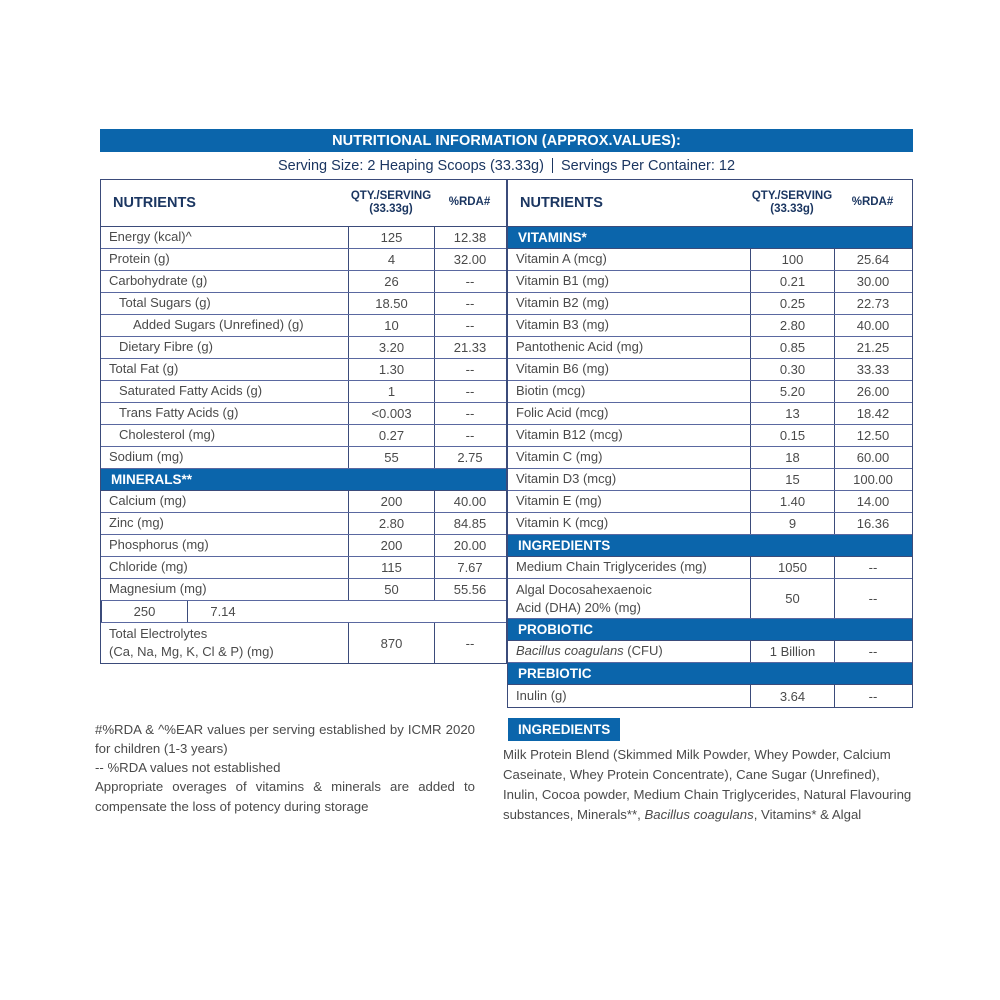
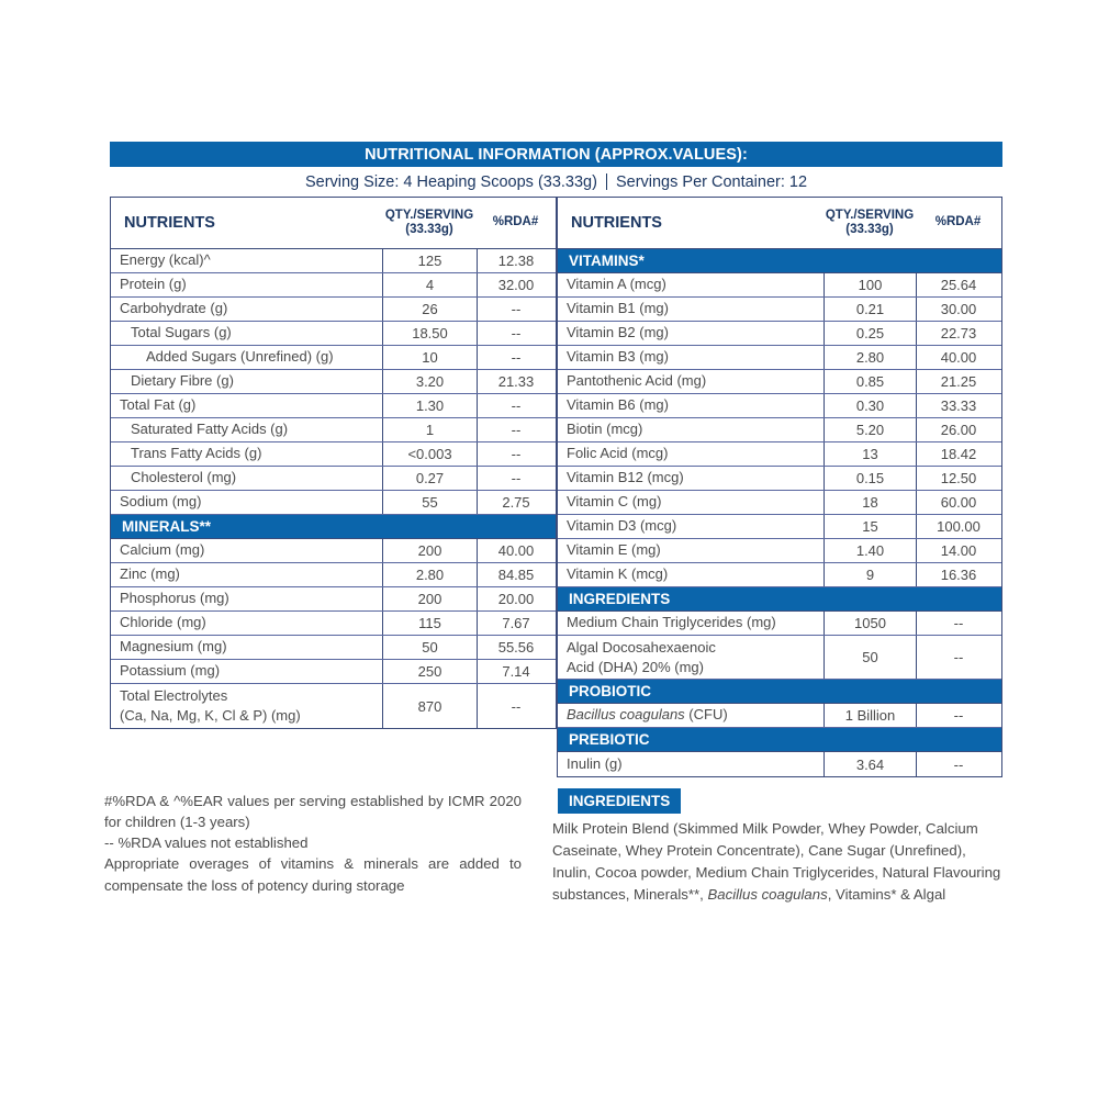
  NUTRITIONAL INFORMATION (APPROX.VALUES):
- Serving Size: 2 Heaping Scoops (33.33g)
+ Serving Size: 4 Heaping Scoops (33.33g)
  Servings Per Container: 12
  NUTRIENTS
  QTY./SERVING
  (33.33g)
  %RDA#
  Energy (kcal)^
  125
  12.38
  Protein (g)
  4
  32.00
  Carbohydrate (g)
  26
  --
  Total Sugars (g)
  18.50
  --
  Added Sugars (Unrefined) (g)
  10
  --
  Dietary Fibre (g)
  3.20
  21.33
  Total Fat (g)
  1.30
  --
  Saturated Fatty Acids (g)
  1
  --
  Trans Fatty Acids (g)
  <0.003
  --
  Cholesterol (mg)
  0.27
  --
  Sodium (mg)
  55
  2.75
  MINERALS**
  Calcium (mg)
  200
  40.00
  Zinc (mg)
  2.80
  84.85
  Phosphorus (mg)
  200
  20.00
  Chloride (mg)
  115
  7.67
  Magnesium (mg)
  50
  55.56
+ Potassium (mg)
  250
  7.14
  Total Electrolytes
  (Ca, Na, Mg, K, Cl & P) (mg)
  870
  --
  NUTRIENTS
  QTY./SERVING
  (33.33g)
  %RDA#
  VITAMINS*
  Vitamin A (mcg)
  100
  25.64
  Vitamin B1 (mg)
  0.21
  30.00
  Vitamin B2 (mg)
  0.25
  22.73
  Vitamin B3 (mg)
  2.80
  40.00
  Pantothenic Acid (mg)
  0.85
  21.25
  Vitamin B6 (mg)
  0.30
  33.33
  Biotin (mcg)
  5.20
  26.00
  Folic Acid (mcg)
  13
  18.42
  Vitamin B12 (mcg)
  0.15
  12.50
  Vitamin C (mg)
  18
  60.00
  Vitamin D3 (mcg)
  15
  100.00
  Vitamin E (mg)
  1.40
  14.00
  Vitamin K (mcg)
  9
  16.36
  INGREDIENTS
  Medium Chain Triglycerides (mg)
  1050
  --
  Algal Docosahexaenoic
  Acid (DHA) 20% (mg)
  50
  --
  PROBIOTIC
  Bacillus coagulans (CFU)
  1 Billion
  --
  PREBIOTIC
  Inulin (g)
  3.64
  --
  #%RDA & ^%EAR values per serving established by ICMR 2020 for children (1-3 years)
  -- %RDA values not established
  Appropriate overages of vitamins & minerals are added to compensate the loss of potency during storage
  INGREDIENTS
  Milk Protein Blend (Skimmed Milk Powder, Whey Powder, Calcium Caseinate, Whey Protein Concentrate), Cane Sugar (Unrefined), Inulin, Cocoa powder, Medium Chain Triglycerides, Natural Flavouring substances, Minerals**, Bacillus coagulans, Vitamins* & Algal
